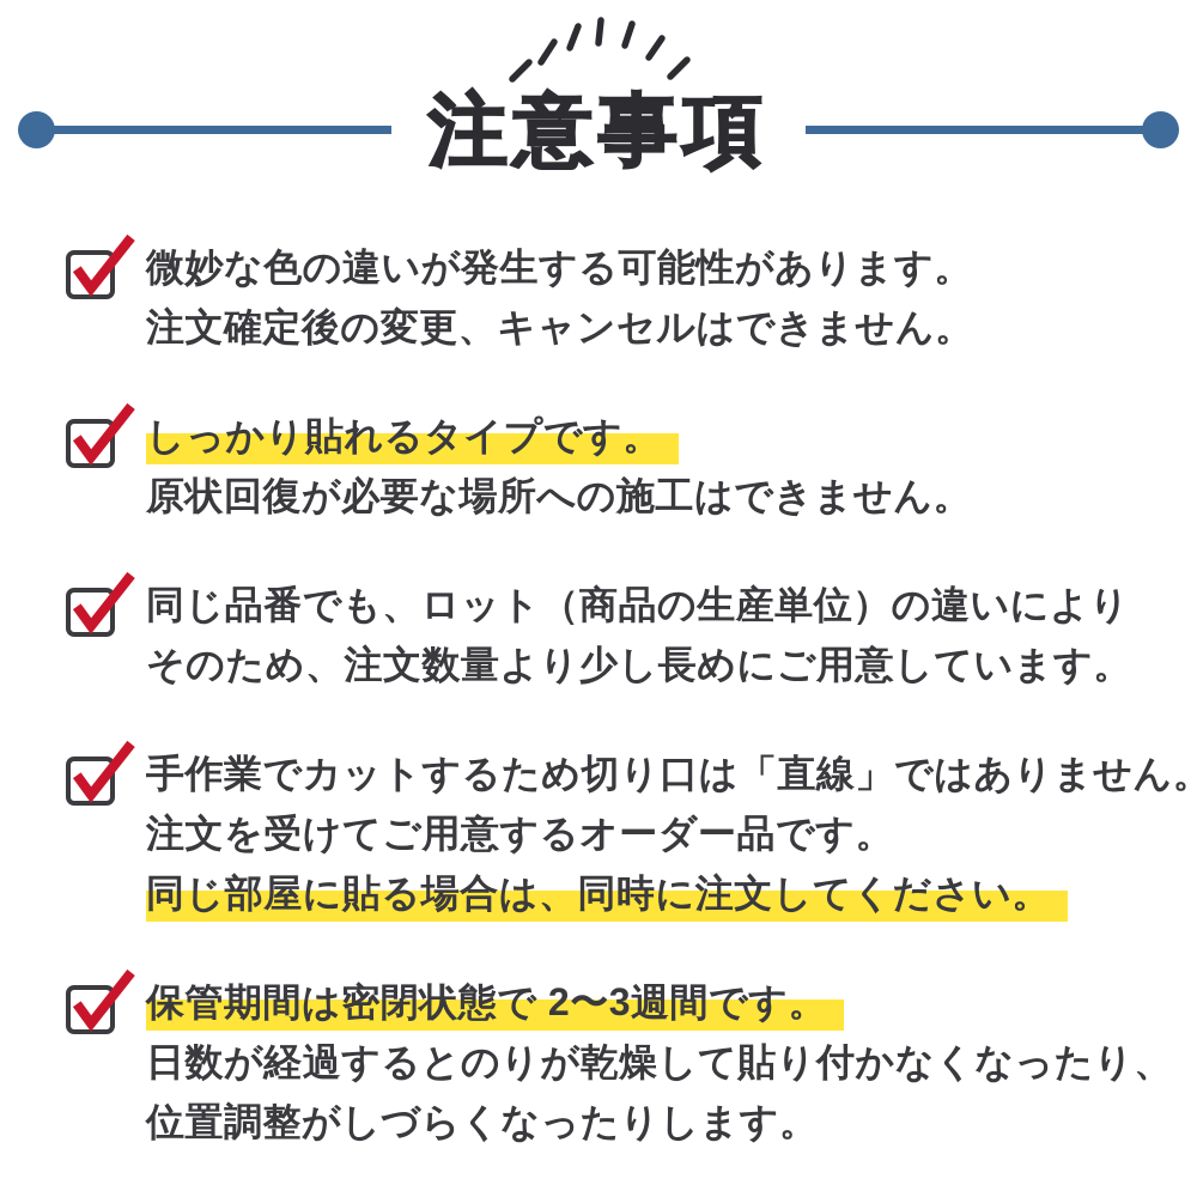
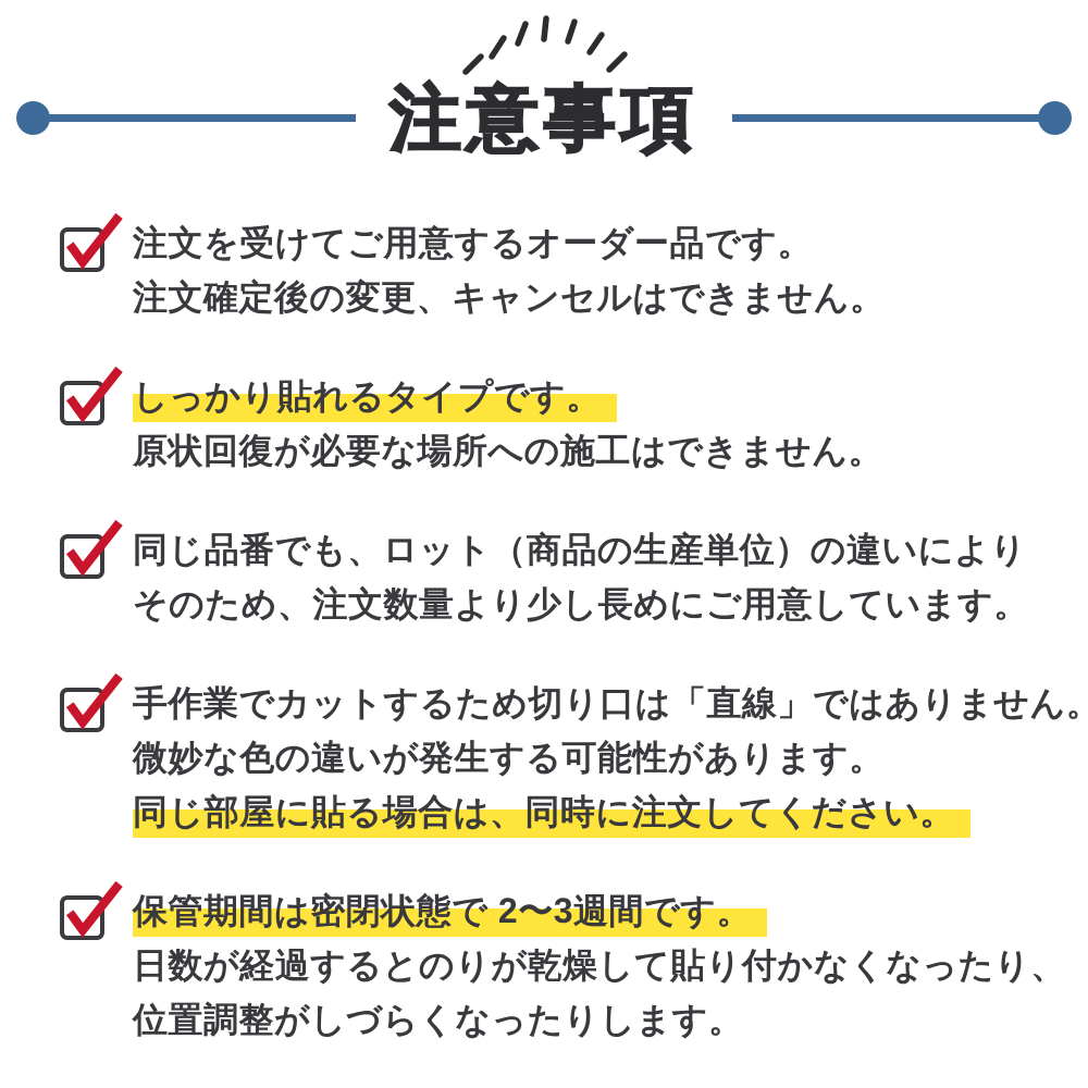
  注意事項
- 微妙な色の違いが発生する可能性があります。
+ 注文を受けてご用意するオーダー品です。
  注文確定後の変更、キャンセルはできません。
  しっかり貼れるタイプです。
  原状回復が必要な場所への施工はできません。
  同じ品番でも、ロット（商品の生産単位）の違いにより
  そのため、注文数量より少し長めにご用意しています。
  手作業でカットするため切り口は「直線」ではありません。
- 注文を受けてご用意するオーダー品です。
+ 微妙な色の違いが発生する可能性があります。
  同じ部屋に貼る場合は、同時に注文してください。
  保管期間は密閉状態で 2〜3週間です。
  日数が経過するとのりが乾燥して貼り付かなくなったり、
  位置調整がしづらくなったりします。
